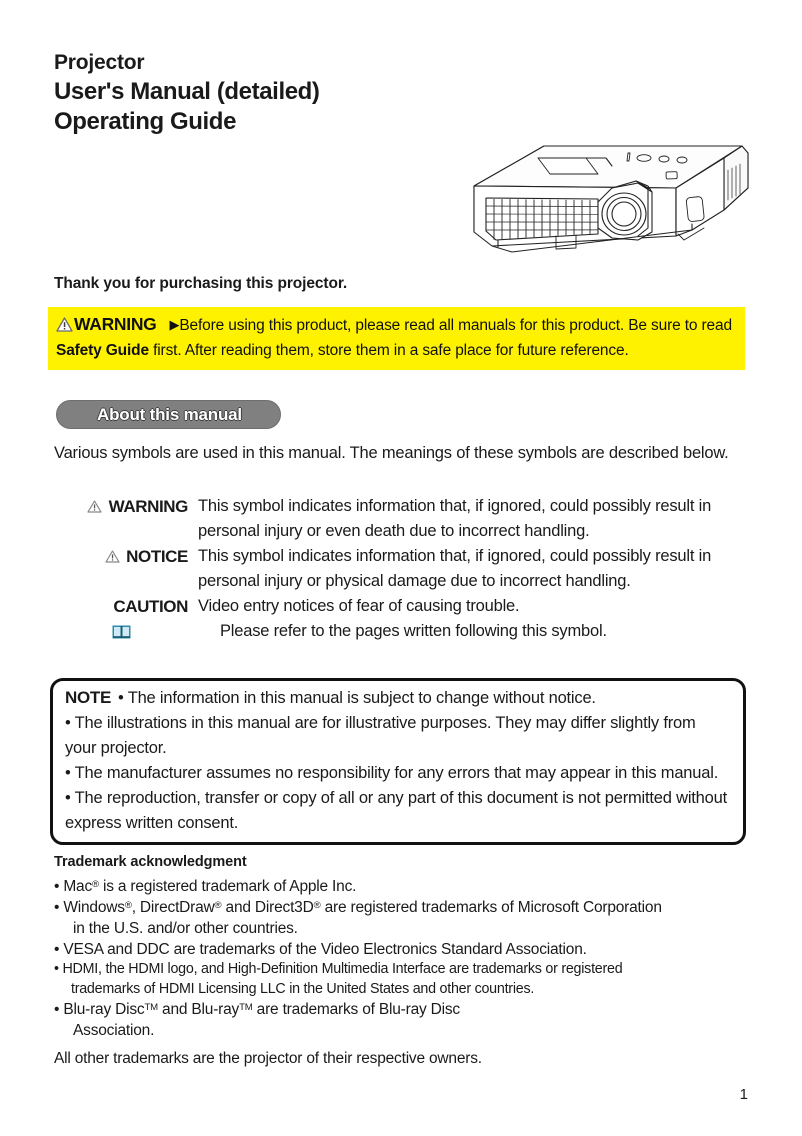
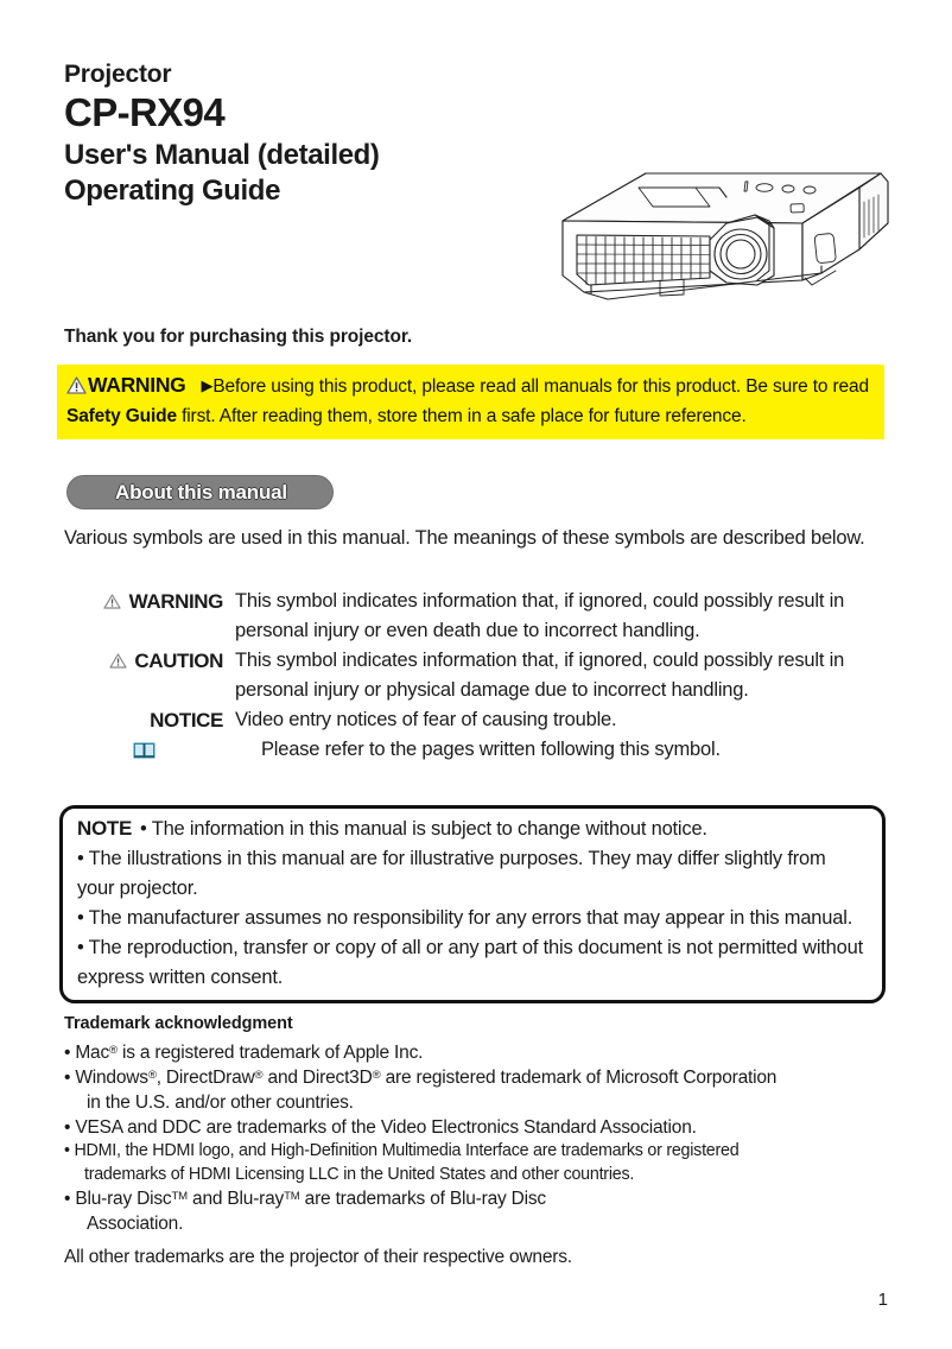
  Projector
+ CP-RX94
  User's Manual (detailed)
  Operating Guide
  Thank you for purchasing this projector.
  WARNING ▶Before using this product, please read all manuals for this product. Be sure to read Safety Guide first. After reading them, store them in a safe place for future reference.
  About this manual
  Various symbols are used in this manual. The meanings of these symbols are described below.
  WARNING
  This symbol indicates information that, if ignored, could possibly result in personal injury or even death due to incorrect handling.
- NOTICE
+ CAUTION
  This symbol indicates information that, if ignored, could possibly result in personal injury or physical damage due to incorrect handling.
- CAUTION
+ NOTICE
  Video entry notices of fear of causing trouble.
  Please refer to the pages written following this symbol.
  NOTE • The information in this manual is subject to change without notice.
  • The illustrations in this manual are for illustrative purposes. They may differ slightly from your projector.
  • The manufacturer assumes no responsibility for any errors that may appear in this manual.
  • The reproduction, transfer or copy of all or any part of this document is not permitted without express written consent.
  Trademark acknowledgment
  • Mac® is a registered trademark of Apple Inc.
- • Windows®, DirectDraw® and Direct3D® are registered trademarks of Microsoft Corporation
+ • Windows®, DirectDraw® and Direct3D® are registered trademark of Microsoft Corporation
  in the U.S. and/or other countries.
  • VESA and DDC are trademarks of the Video Electronics Standard Association.
  • HDMI, the HDMI logo, and High-Definition Multimedia Interface are trademarks or registered
  trademarks of HDMI Licensing LLC in the United States and other countries.
  • Blu-ray DiscTM and Blu-rayTM are trademarks of Blu-ray Disc
  Association.
  All other trademarks are the projector of their respective owners.
  1
